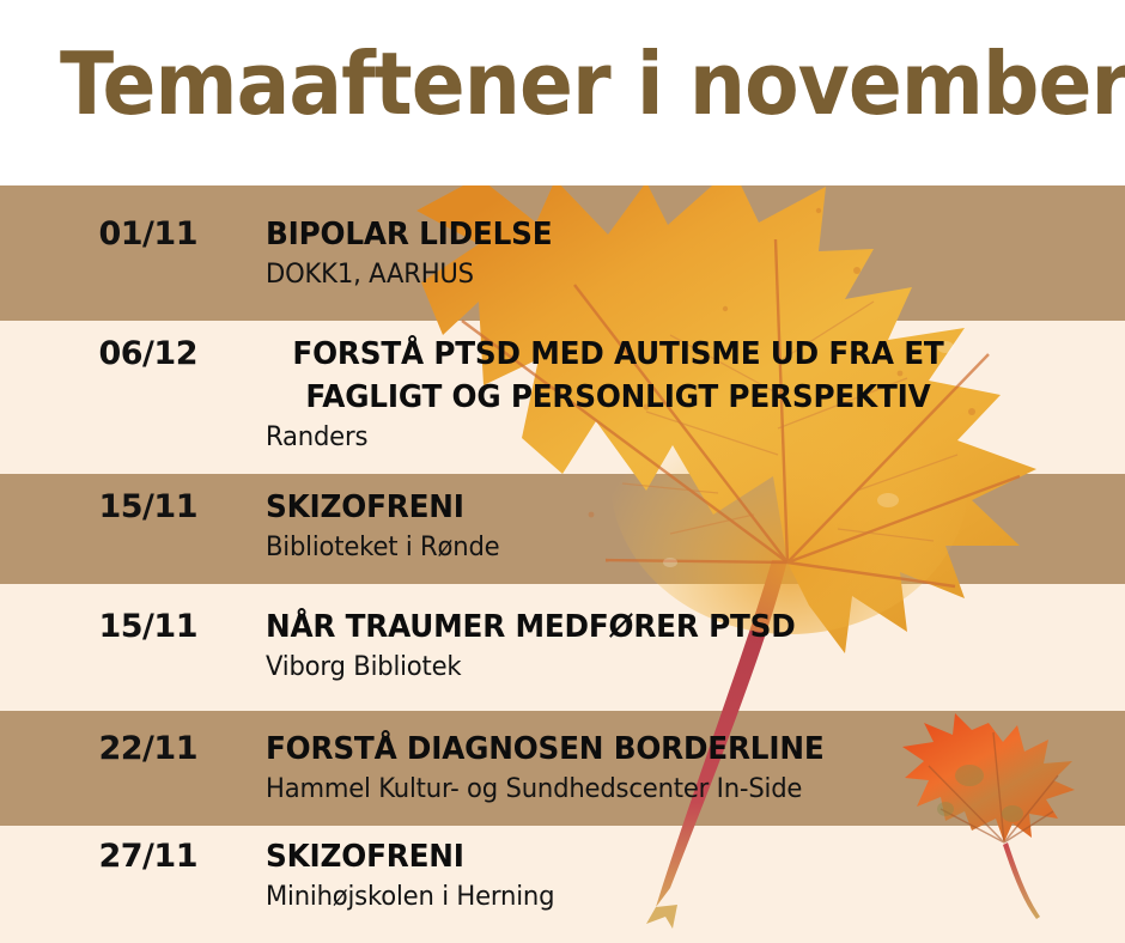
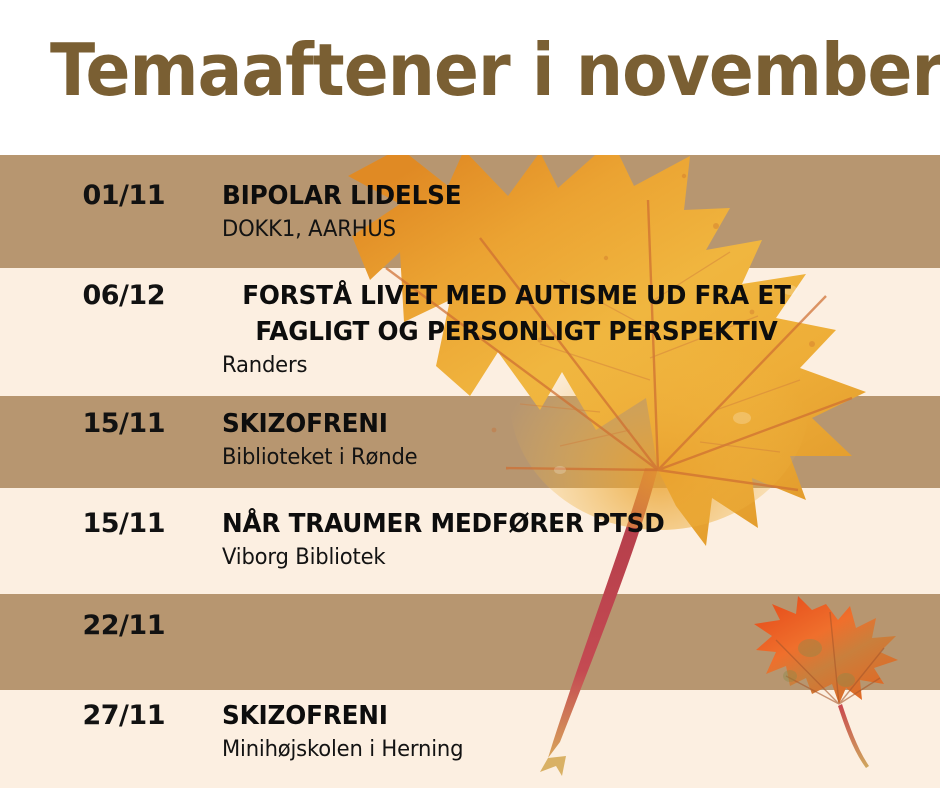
  Temaaftener i november
  01/11
  BIPOLAR LIDELSE
  DOKK1, AARHUS
  06/12
- FORSTÅ PTSD MED AUTISME UD FRA ET FAGLIGT OG PERSONLIGT PERSPEKTIV
+ FORSTÅ LIVET MED AUTISME UD FRA ET FAGLIGT OG PERSONLIGT PERSPEKTIV
  Randers
  15/11
  SKIZOFRENI
  Biblioteket i Rønde
  15/11
  NÅR TRAUMER MEDFØRER PTSD
  Viborg Bibliotek
  22/11
- FORSTÅ DIAGNOSEN BORDERLINE
- Hammel Kultur- og Sundhedscenter In-Side
  27/11
  SKIZOFRENI
  Minihøjskolen i Herning
